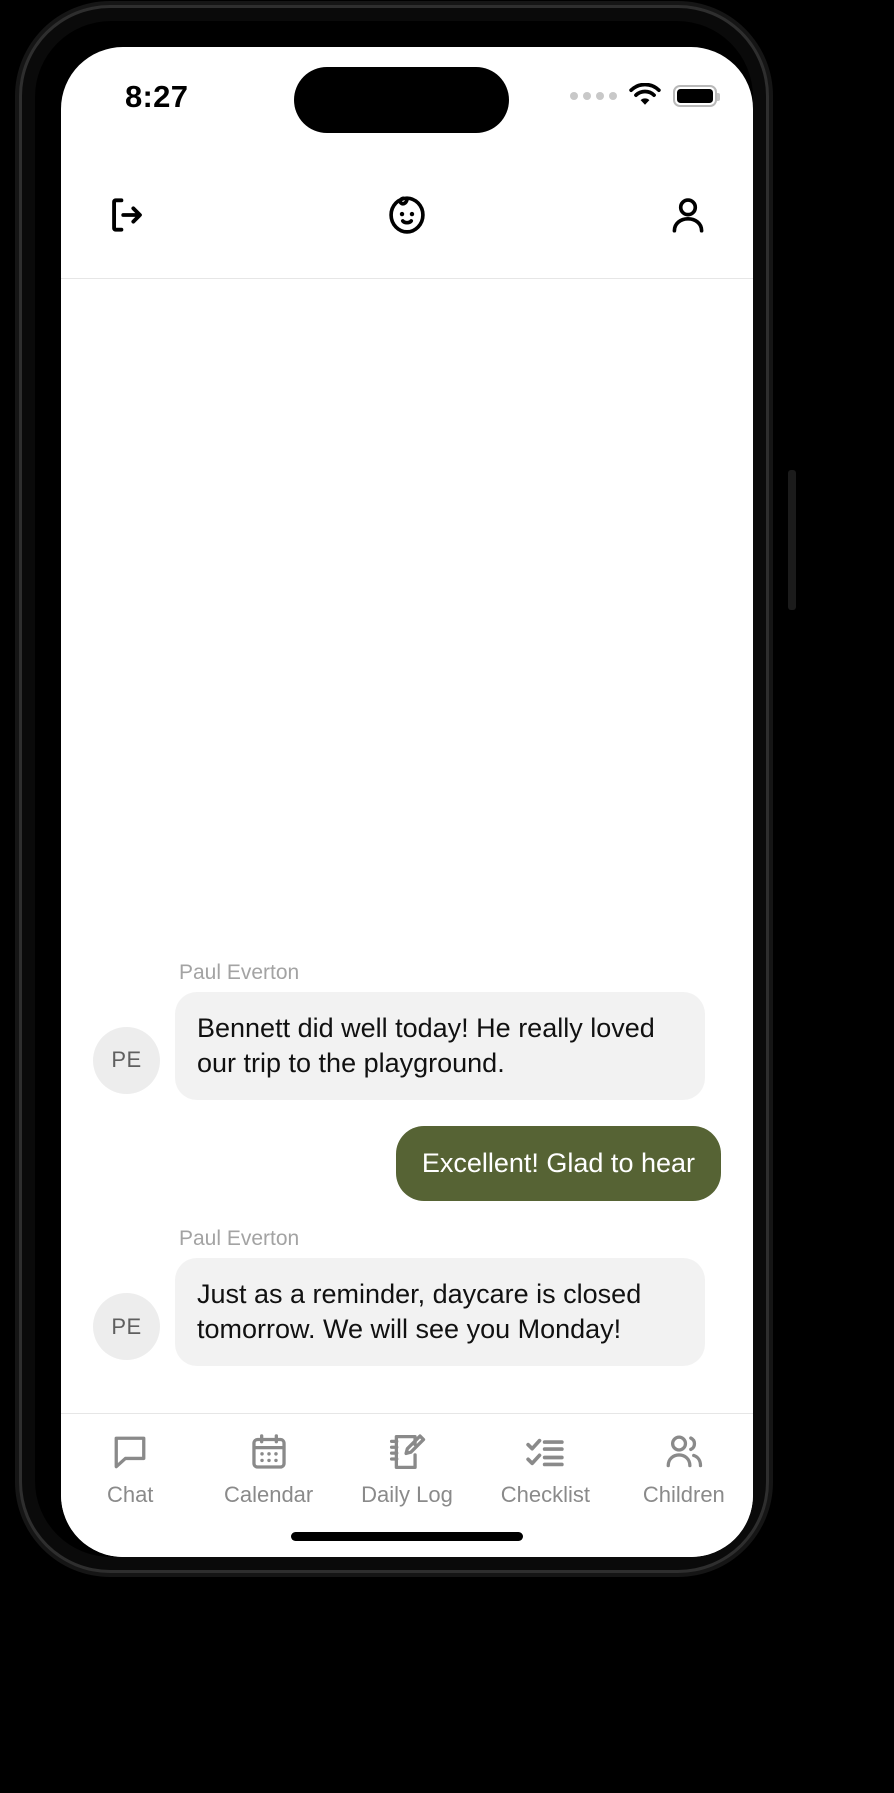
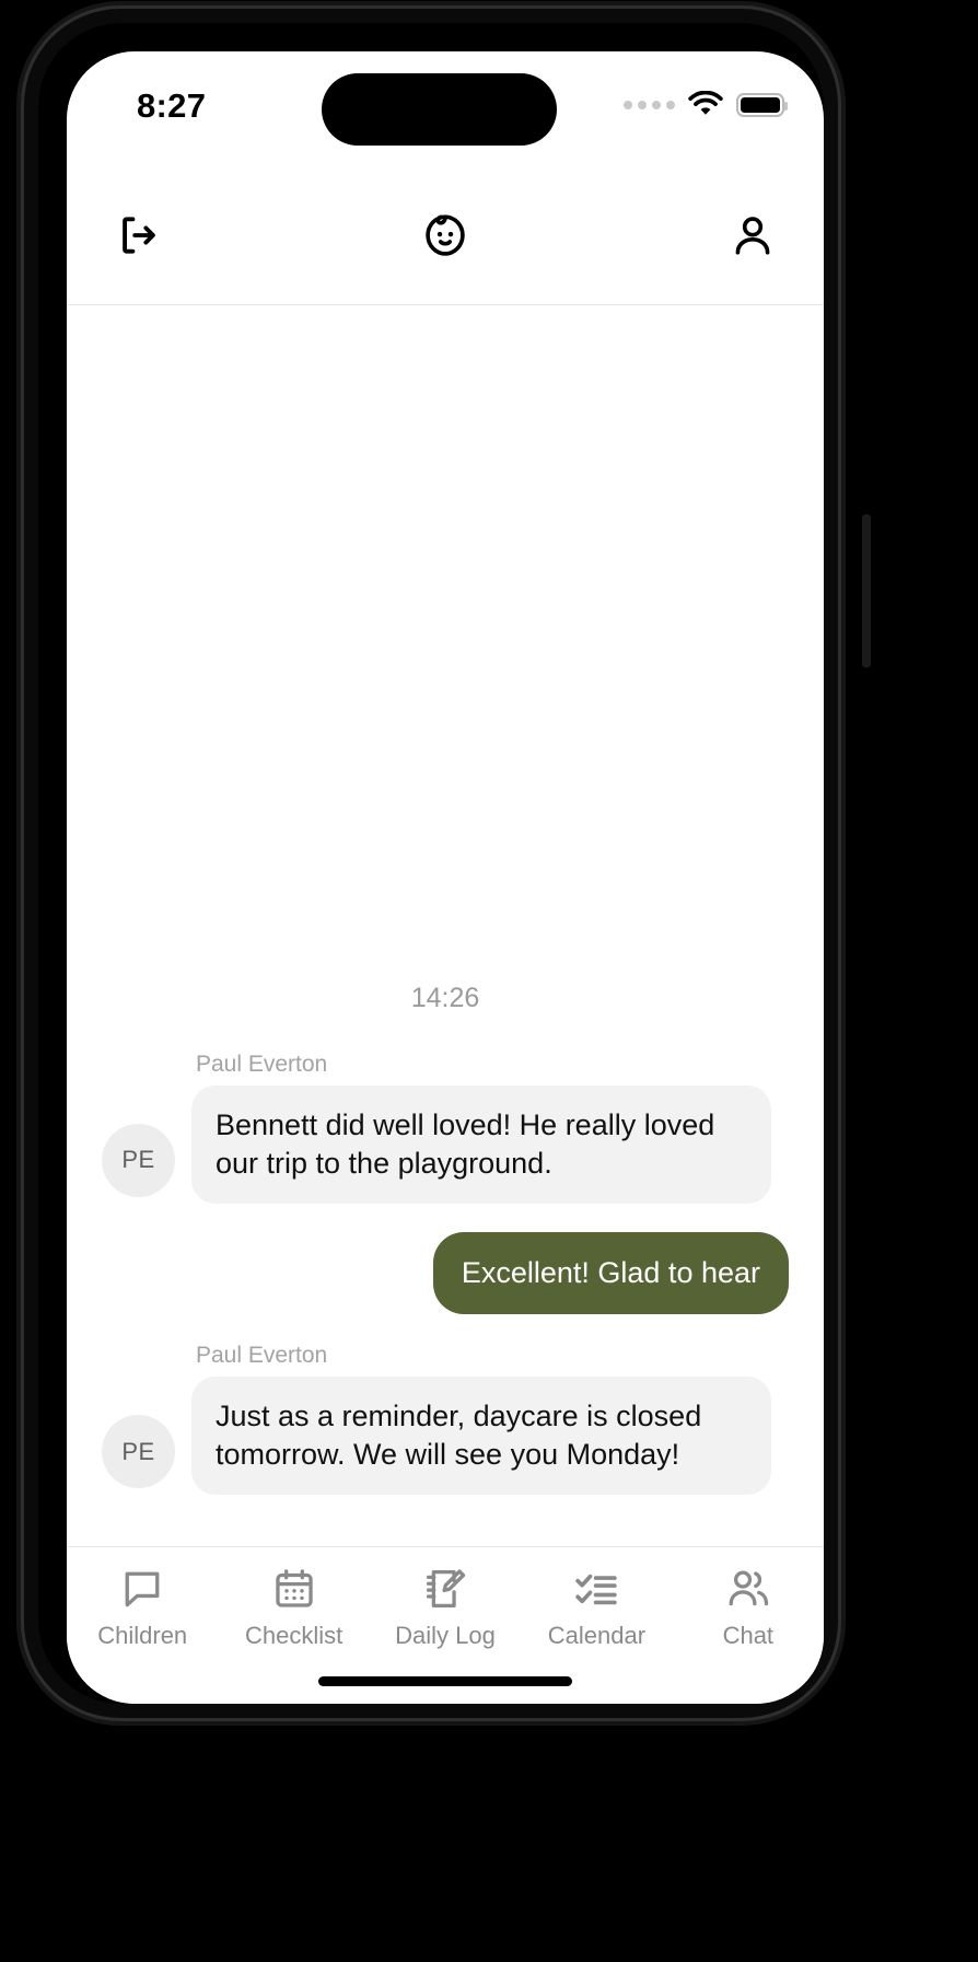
  8:27
+ 14:26
  PE
  Paul Everton
- Bennett did well today! He really loved our trip to the playground.
+ Bennett did well loved! He really loved our trip to the playground.
  Excellent! Glad to hear
  PE
  Paul Everton
  Just as a reminder, daycare is closed tomorrow. We will see you Monday!
- Chat
+ Children
- Calendar
+ Checklist
  Daily Log
- Checklist
+ Calendar
- Children
+ Chat
